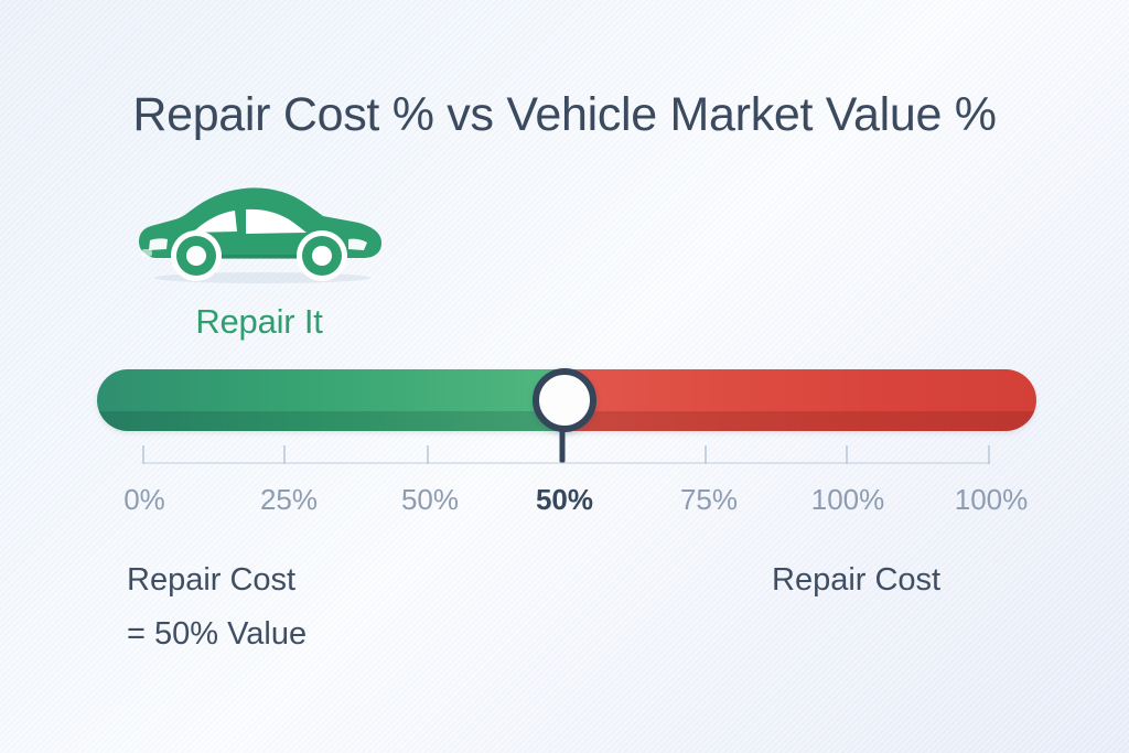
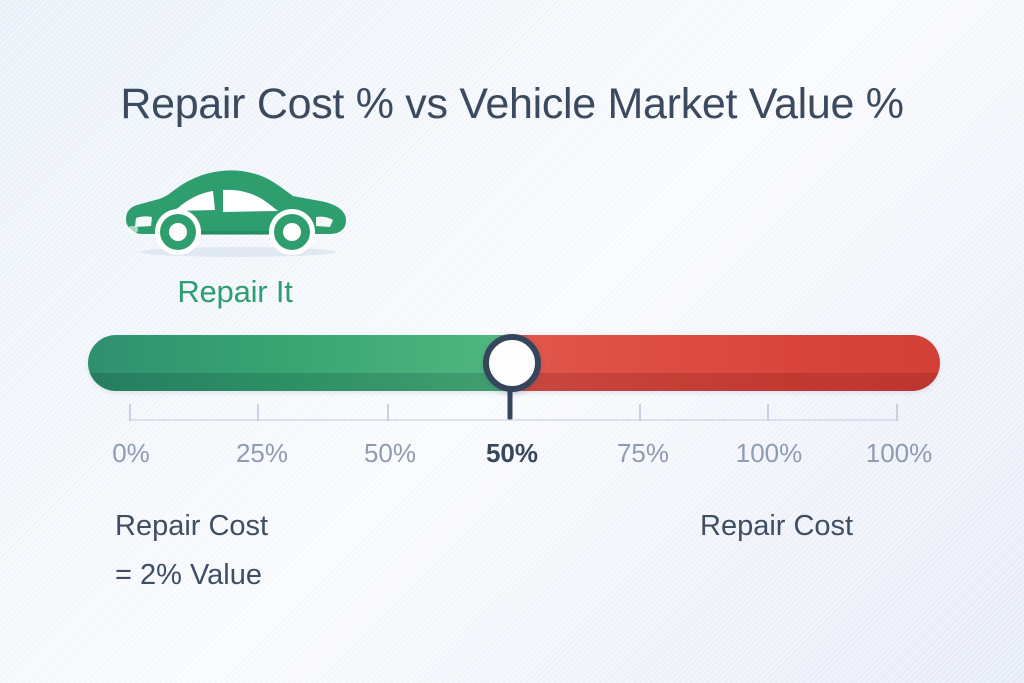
  Repair Cost % vs Vehicle Market Value %
  Repair It
  0%
  25%
  50%
  50%
  75%
  100%
  100%
  Repair Cost
- = 50% Value
+ = 2% Value
  Repair Cost
